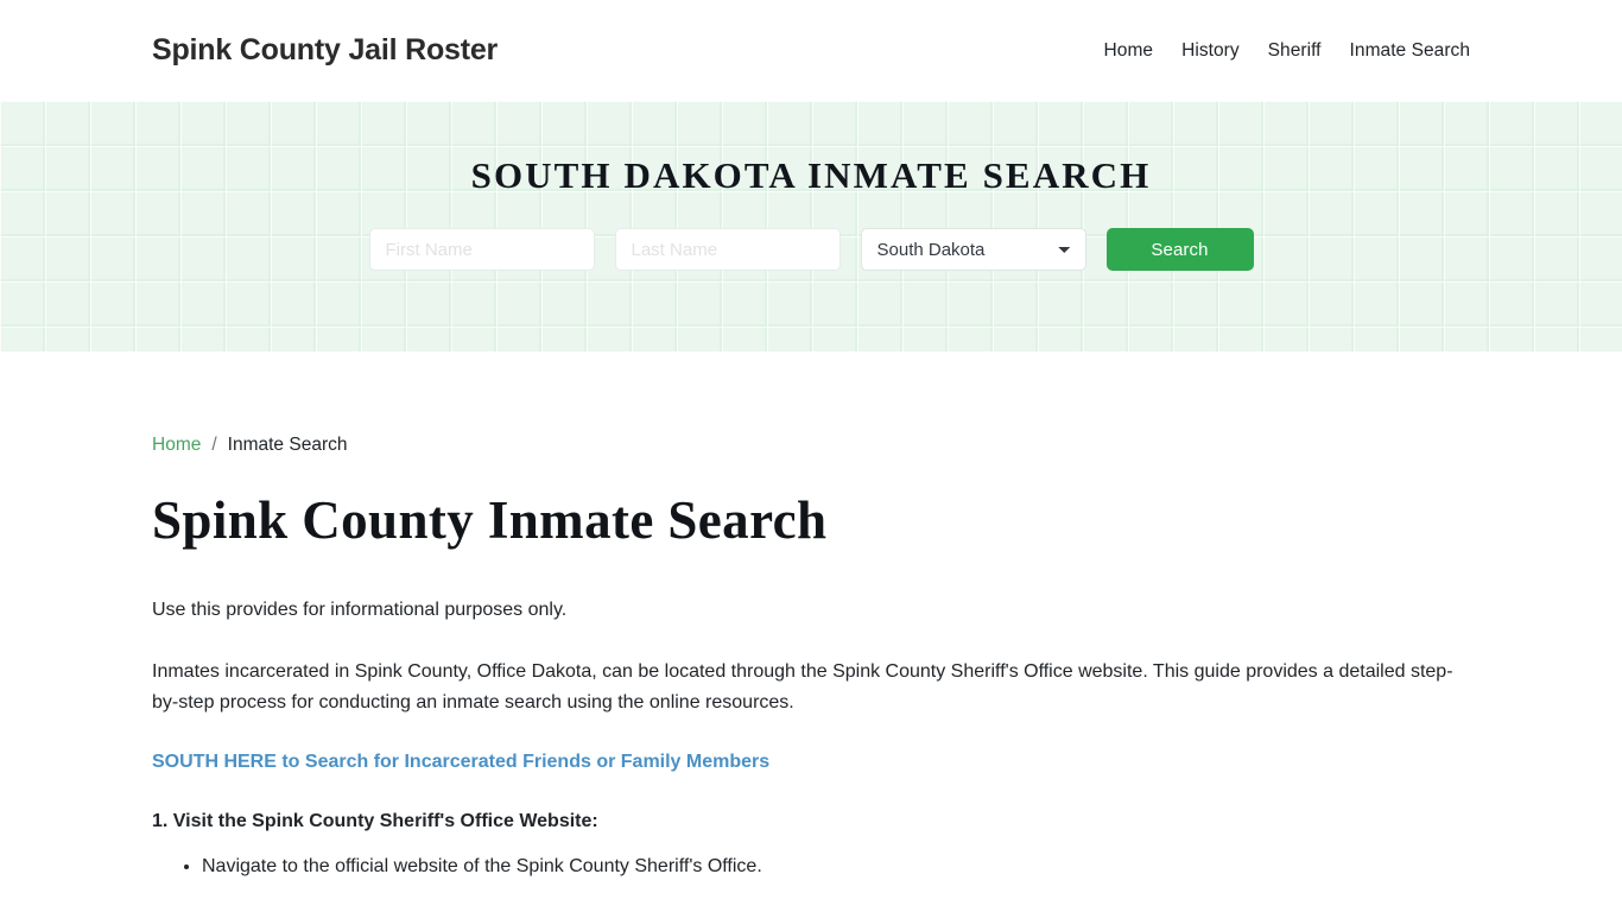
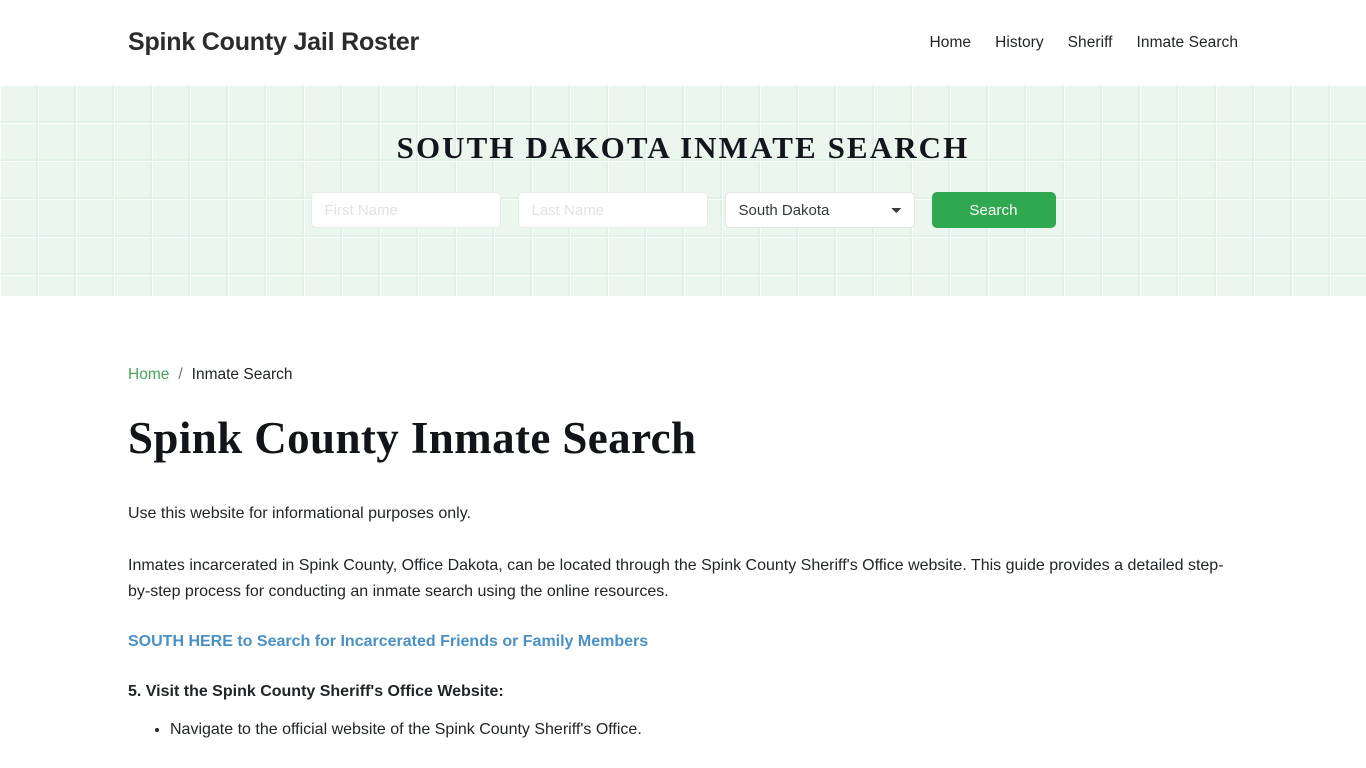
  Spink County Jail Roster
  Home
  History
  Sheriff
  Inmate Search
  SOUTH DAKOTA INMATE SEARCH
  First Name
  Last Name
  South Dakota
  Search
  Home
  /
  Inmate Search
  Spink County Inmate Search
- Use this provides for informational purposes only.
+ Use this website for informational purposes only.
  Inmates incarcerated in Spink County, Office Dakota, can be located through the Spink County Sheriff's Office website. This guide provides a detailed step-by-step process for conducting an inmate search using the online resources.
  SOUTH HERE to Search for Incarcerated Friends or Family Members
- 1. Visit the Spink County Sheriff's Office Website:
+ 5. Visit the Spink County Sheriff's Office Website:
  Navigate to the official website of the Spink County Sheriff's Office.
